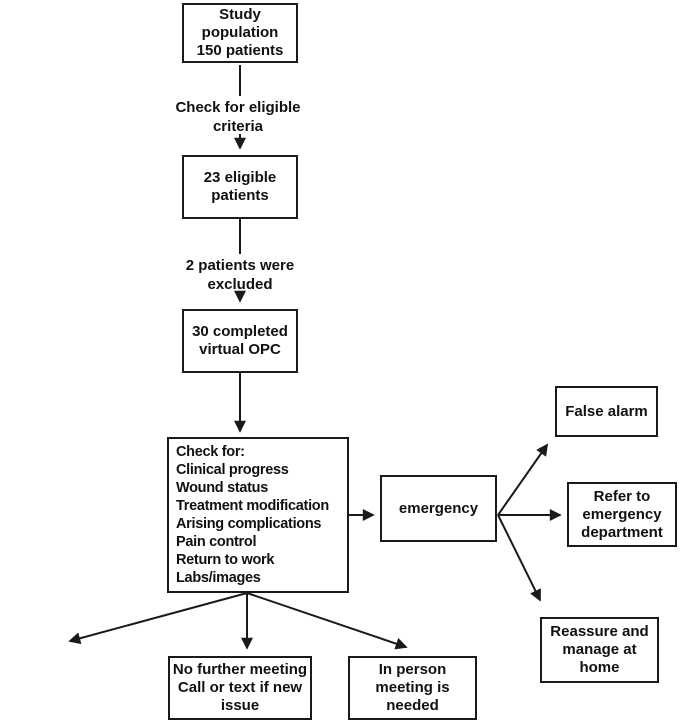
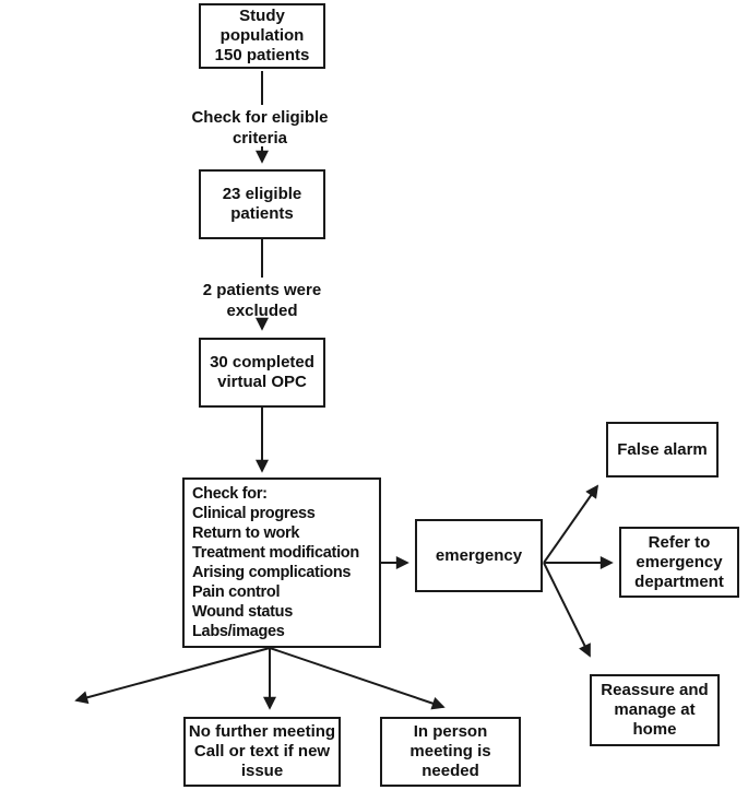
  Study
  population
  150 patients
  Check for eligible
  criteria
  23 eligible
  patients
  2 patients were
  excluded
  30 completed
  virtual OPC
  Check for:
  Clinical progress
- Wound status
+ Return to work
  Treatment modification
  Arising complications
  Pain control
- Return to work
+ Wound status
  Labs/images
  emergency
  False alarm
  Refer to
  emergency
  department
  Reassure and
  manage at
  home
  No further meeting
  Call or text if new
  issue
  In person
  meeting is
  needed
